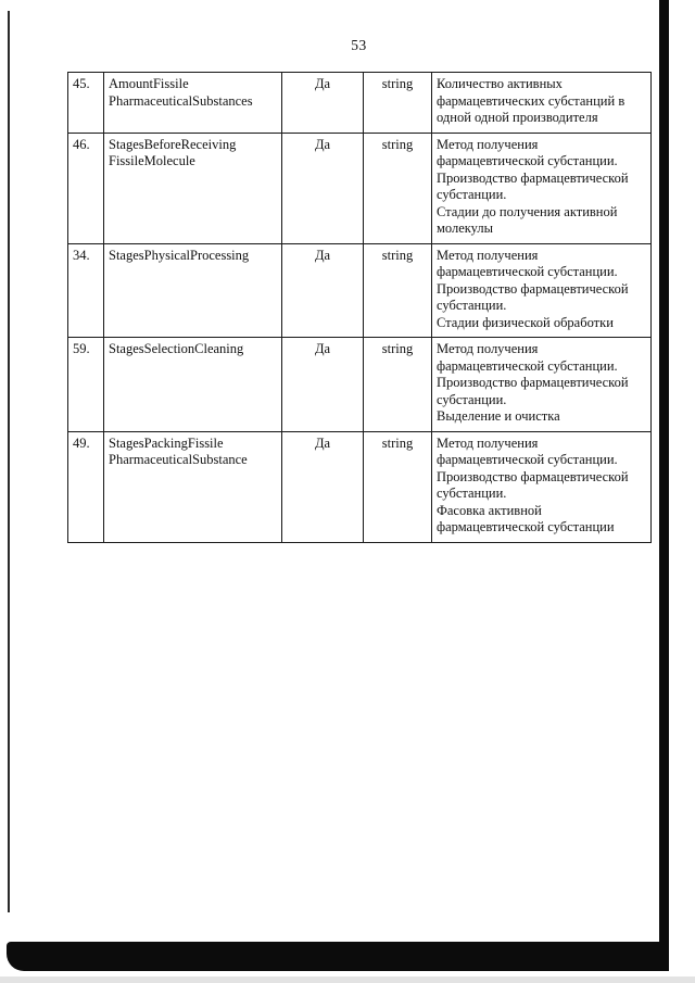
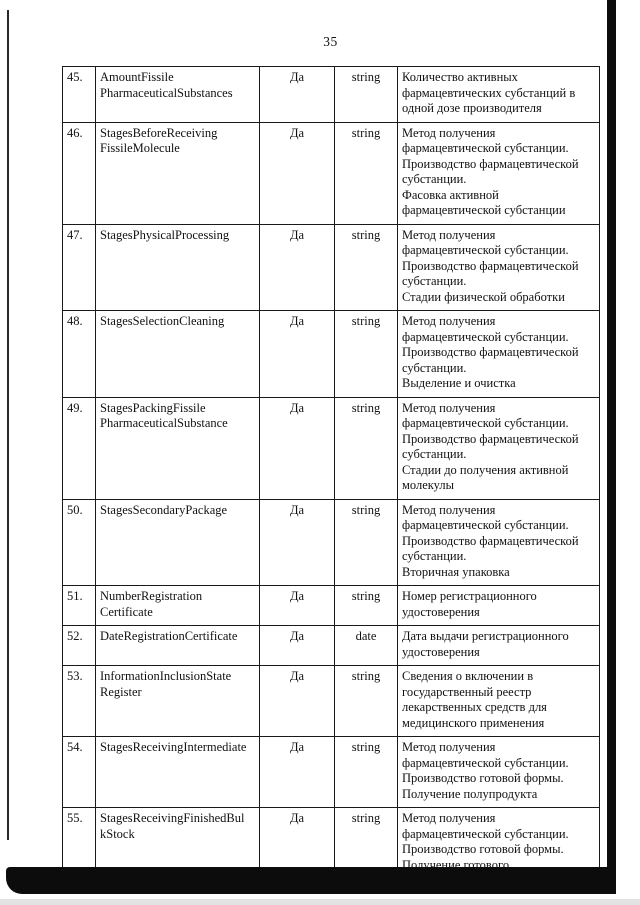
- 53
+ 35
- 45.	AmountFissile PharmaceuticalSubstances	Да	string	Количество активных фармацевтических субстанций в одной одной производителя
+ 45.	AmountFissile PharmaceuticalSubstances	Да	string	Количество активных фармацевтических субстанций в одной дозе производителя
- 46.	StagesBeforeReceiving FissileMolecule	Да	string	Метод получения фармацевтической субстанции. Производство фармацевтической субстанции. Стадии до получения активной молекулы
+ 46.	StagesBeforeReceiving FissileMolecule	Да	string	Метод получения фармацевтической субстанции. Производство фармацевтической субстанции. Фасовка активной фармацевтической субстанции
- 34.	StagesPhysicalProcessing	Да	string	Метод получения фармацевтической субстанции. Производство фармацевтической субстанции. Стадии физической обработки
+ 47.	StagesPhysicalProcessing	Да	string	Метод получения фармацевтической субстанции. Производство фармацевтической субстанции. Стадии физической обработки
- 59.	StagesSelectionCleaning	Да	string	Метод получения фармацевтической субстанции. Производство фармацевтической субстанции. Выделение и очистка
+ 48.	StagesSelectionCleaning	Да	string	Метод получения фармацевтической субстанции. Производство фармацевтической субстанции. Выделение и очистка
- 49.	StagesPackingFissile PharmaceuticalSubstance	Да	string	Метод получения фармацевтической субстанции. Производство фармацевтической субстанции. Фасовка активной фармацевтической субстанции
+ 49.	StagesPackingFissile PharmaceuticalSubstance	Да	string	Метод получения фармацевтической субстанции. Производство фармацевтической субстанции. Стадии до получения активной молекулы
+ 50.	StagesSecondaryPackage	Да	string	Метод получения фармацевтической субстанции. Производство фармацевтической субстанции. Вторичная упаковка
+ 51.	NumberRegistration Certificate	Да	string	Номер регистрационного удостоверения
+ 52.	DateRegistrationCertificate	Да	date	Дата выдачи регистрационного удостоверения
+ 53.	InformationInclusionState Register	Да	string	Сведения о включении в государственный реестр лекарственных средств для медицинского применения
+ 54.	StagesReceivingIntermediate	Да	string	Метод получения фармацевтической субстанции. Производство готовой формы. Получение полупродукта
+ 55.	StagesReceivingFinishedBul kStock	Да	string	Метод получения фармацевтической субстанции. Производство готовой формы. Получение готового
